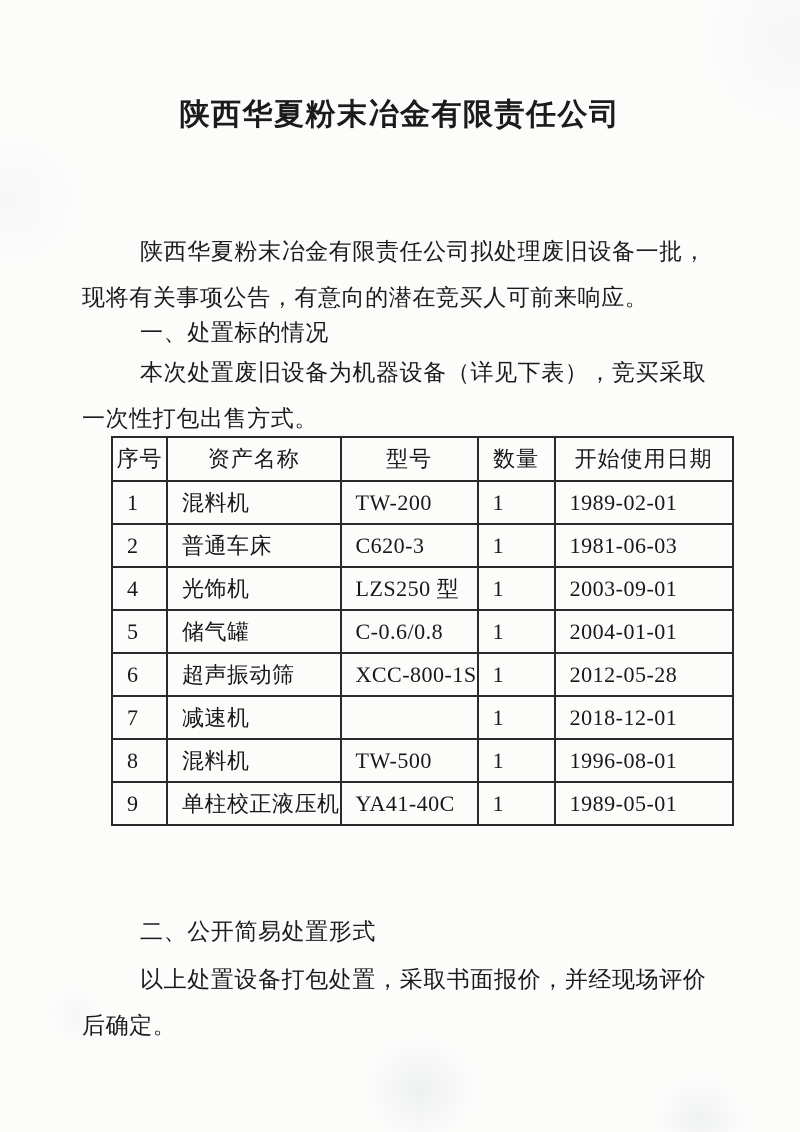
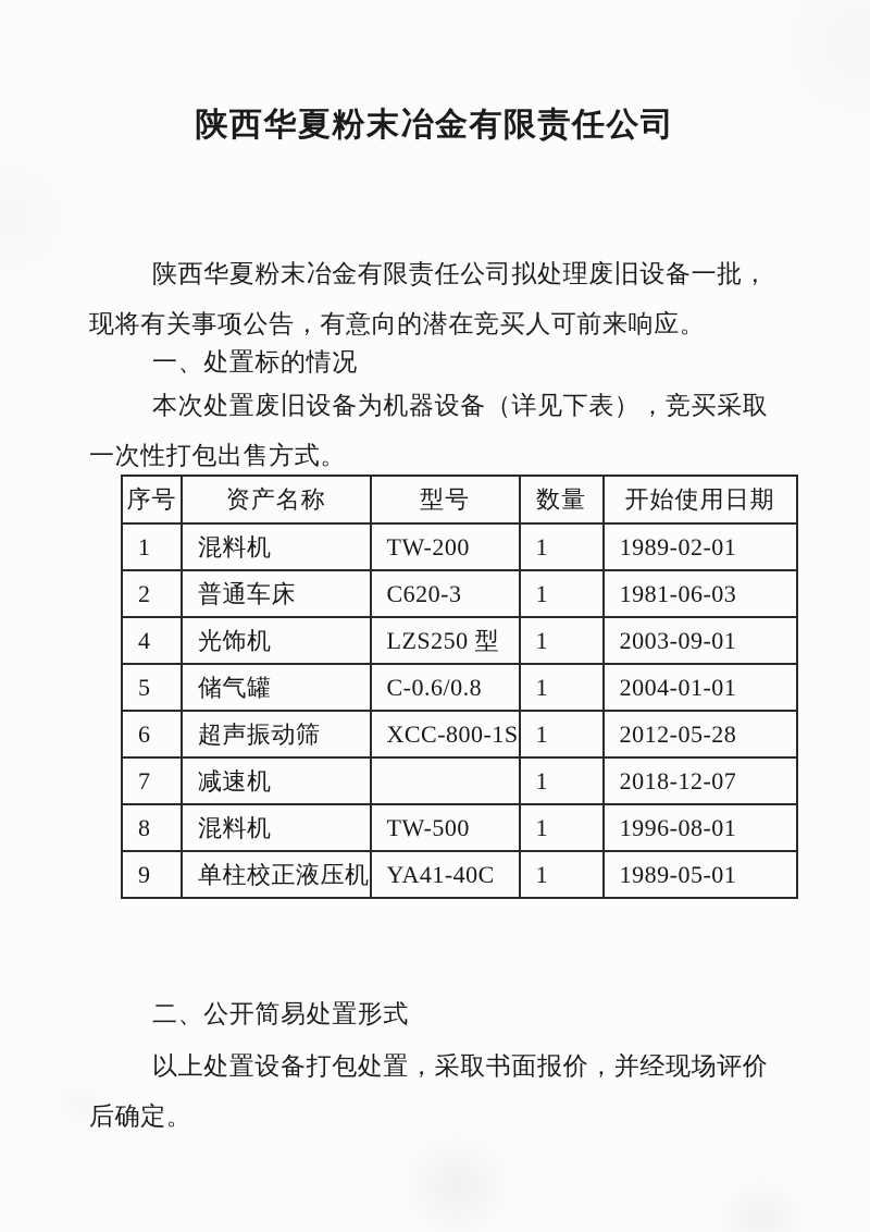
  陕西华夏粉末冶金有限责任公司
  陕西华夏粉末冶金有限责任公司拟处理废旧设备一批，
  现将有关事项公告，有意向的潜在竞买人可前来响应。
  一、处置标的情况
  本次处置废旧设备为机器设备（详见下表），竞买采取
  一次性打包出售方式。
  序号	资产名称	型号	数量	开始使用日期
  1	混料机	TW-200	1	1989-02-01
  2	普通车床	C620-3	1	1981-06-03
  4	光饰机	LZS250 型	1	2003-09-01
  5	储气罐	C-0.6/0.8	1	2004-01-01
  6	超声振动筛	XCC-800-1S	1	2012-05-28
- 7	减速机		1	2018-12-01
+ 7	减速机		1	2018-12-07
  8	混料机	TW-500	1	1996-08-01
  9	单柱校正液压机	YA41-40C	1	1989-05-01
  二、公开简易处置形式
  以上处置设备打包处置，采取书面报价，并经现场评价
  后确定。
